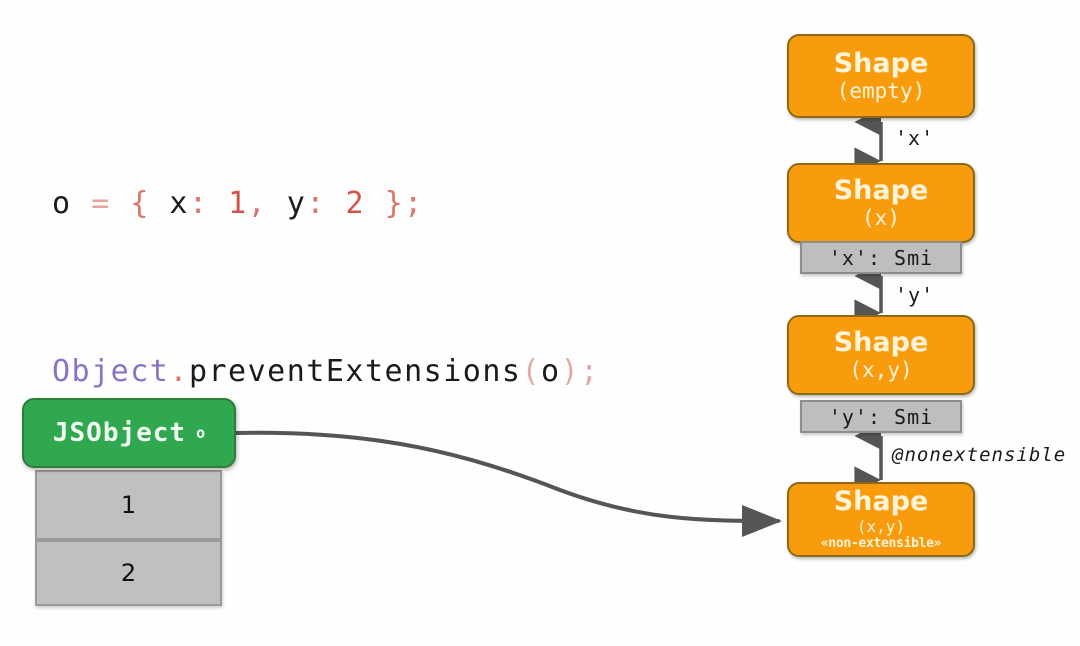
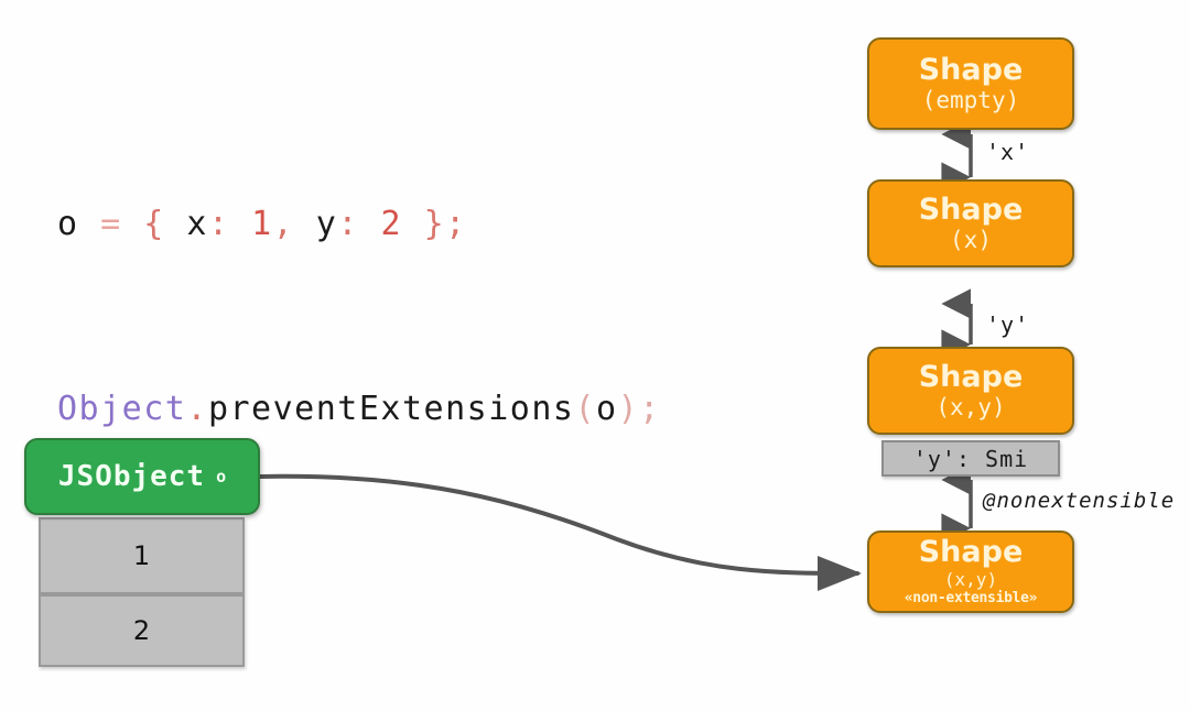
  o = { x: 1, y: 2 };
  Object.preventExtensions(o);
  Shape
  (empty)
  Shape
  (x)
- 'x': Smi
  Shape
  (x,y)
  'y': Smi
  Shape
  (x,y)
  «non-extensible»
  'x'
  'y'
  @nonextensible
  JSObject
  o
  1
  2
